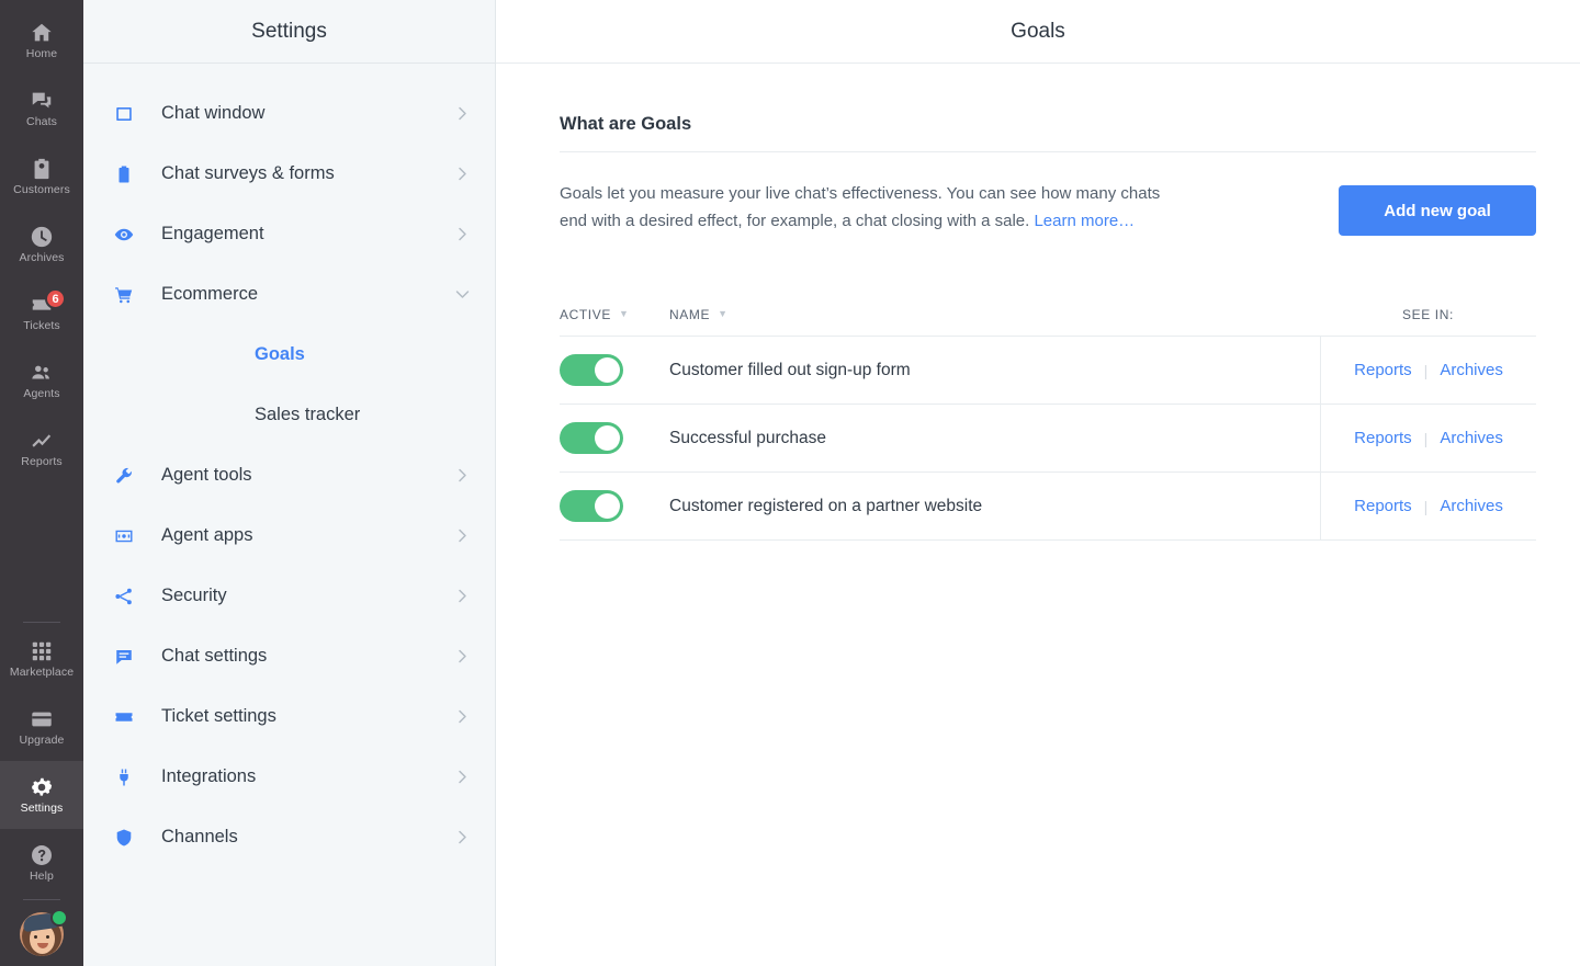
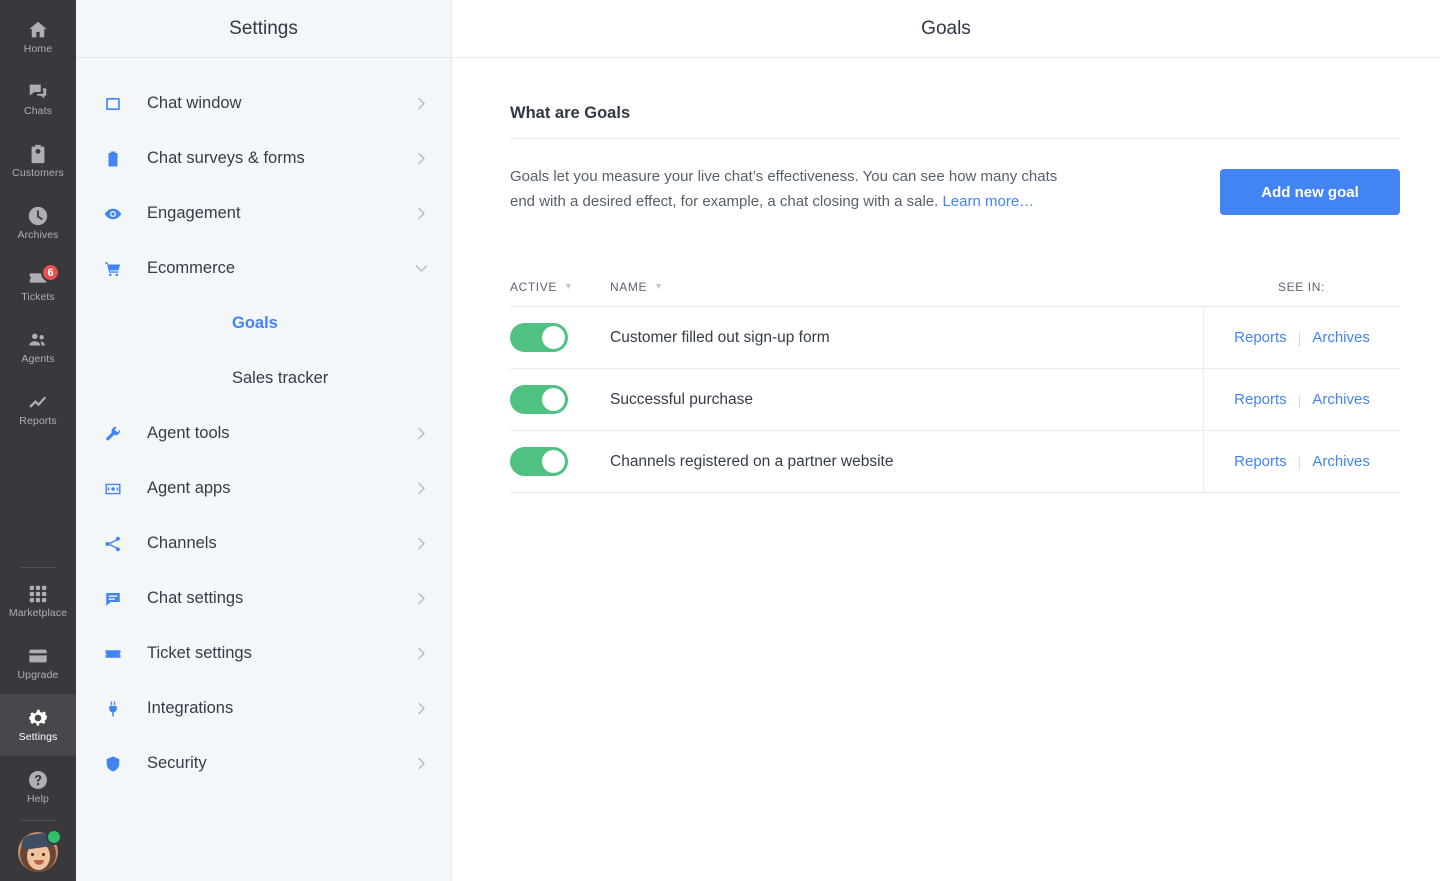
  Home
  Chats
  Customers
  Archives
  6
  Tickets
  Agents
  Reports
  Marketplace
  Upgrade
  Settings
  Help
  Settings
  Chat window
  Chat surveys & forms
  Engagement
  Ecommerce
  Goals
  Sales tracker
  Agent tools
  Agent apps
- Security
+ Channels
  Chat settings
  Ticket settings
  Integrations
- Channels
+ Security
  Goals
  What are Goals
  Goals let you measure your live chat’s effectiveness. You can see how many chats end with a desired effect, for example, a chat closing with a sale. Learn more…
  Add new goal
  ACTIVE
  ▼
  NAME
  ▼
  SEE IN:
  Customer filled out sign-up form
  Reports
  |
  Archives
  Successful purchase
  Reports
  |
  Archives
- Customer registered on a partner website
+ Channels registered on a partner website
  Reports
  |
  Archives
